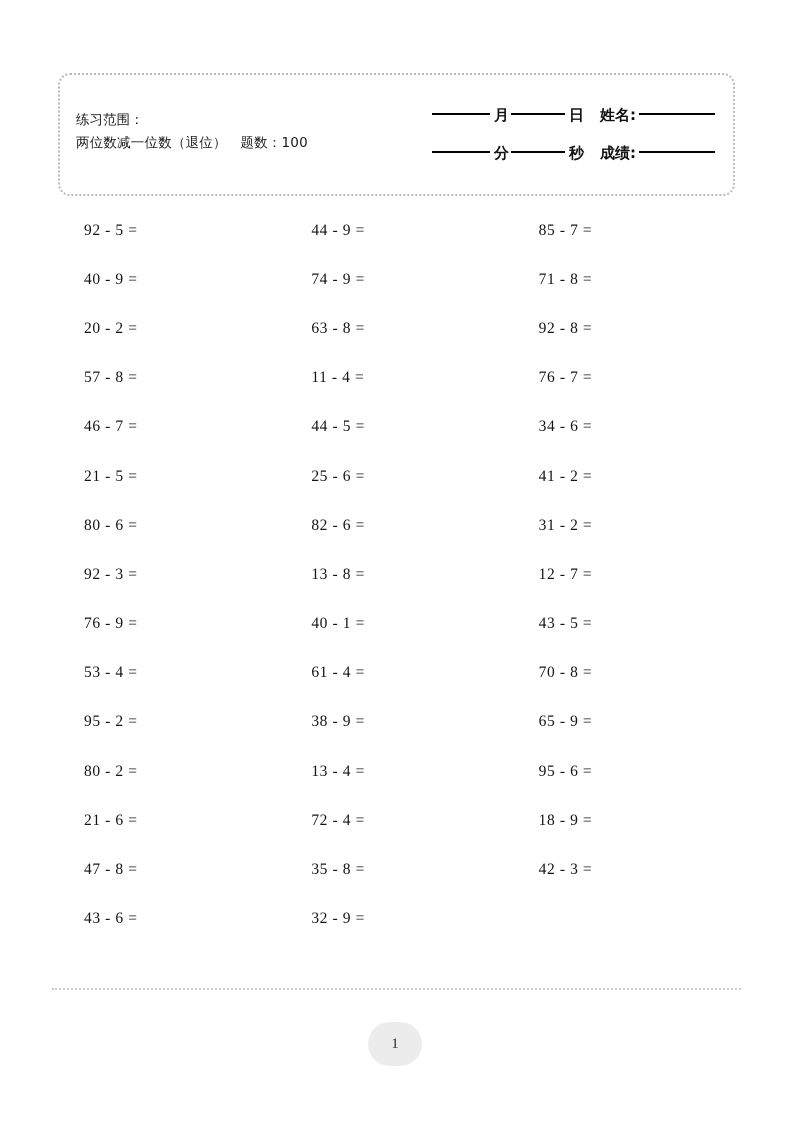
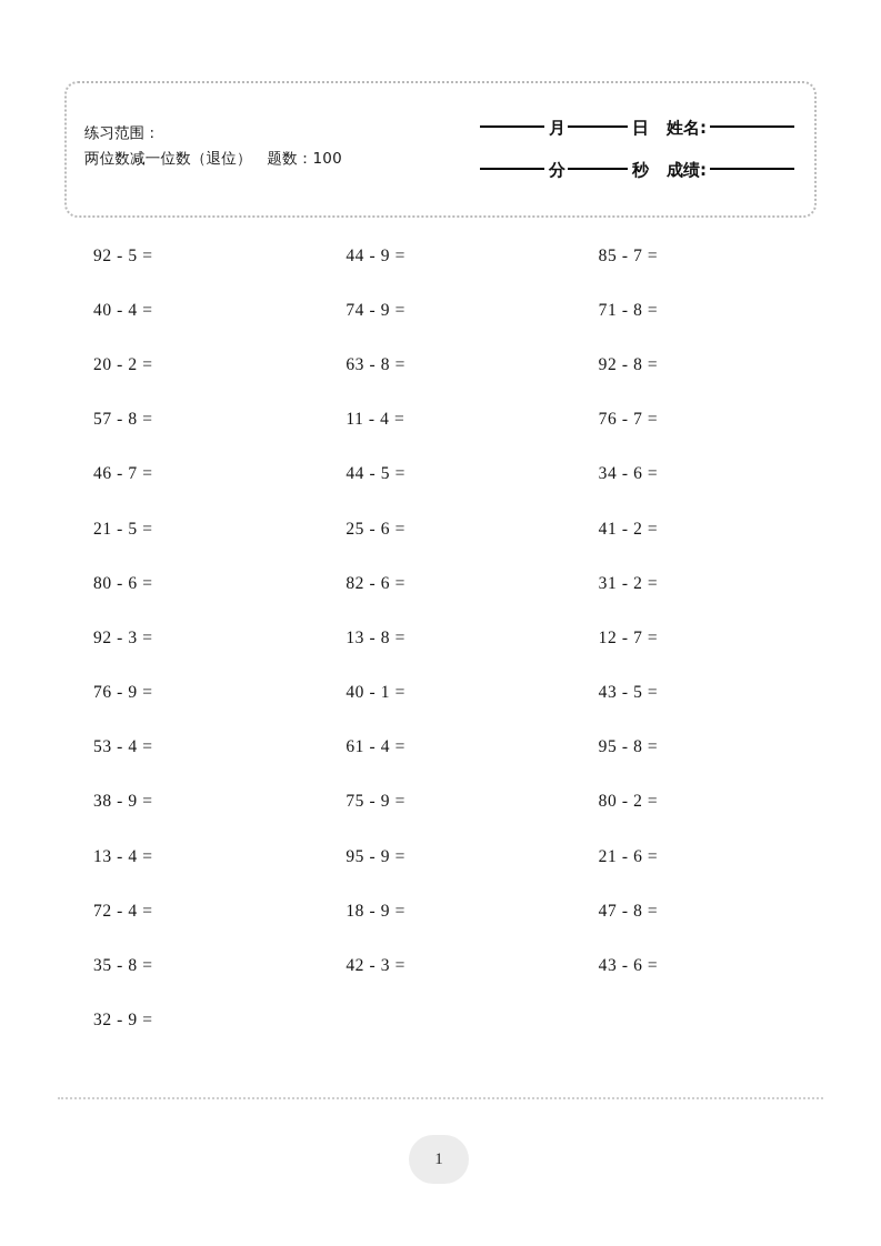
  练习范围：
  两位数减一位数（退位） 题数：100
  月
  日
  姓名:
  分
  秒
  成绩:
  92 - 5 =
  44 - 9 =
  85 - 7 =
- 40 - 9 =
+ 40 - 4 =
  74 - 9 =
  71 - 8 =
  20 - 2 =
  63 - 8 =
  92 - 8 =
  57 - 8 =
  11 - 4 =
  76 - 7 =
  46 - 7 =
  44 - 5 =
  34 - 6 =
  21 - 5 =
  25 - 6 =
  41 - 2 =
  80 - 6 =
  82 - 6 =
  31 - 2 =
  92 - 3 =
  13 - 8 =
  12 - 7 =
  76 - 9 =
  40 - 1 =
  43 - 5 =
  53 - 4 =
  61 - 4 =
- 70 - 8 =
- 95 - 2 =
+ 95 - 8 =
  38 - 9 =
- 65 - 9 =
+ 75 - 9 =
  80 - 2 =
  13 - 4 =
- 95 - 6 =
+ 95 - 9 =
  21 - 6 =
  72 - 4 =
  18 - 9 =
  47 - 8 =
  35 - 8 =
  42 - 3 =
  43 - 6 =
  32 - 9 =
  1
